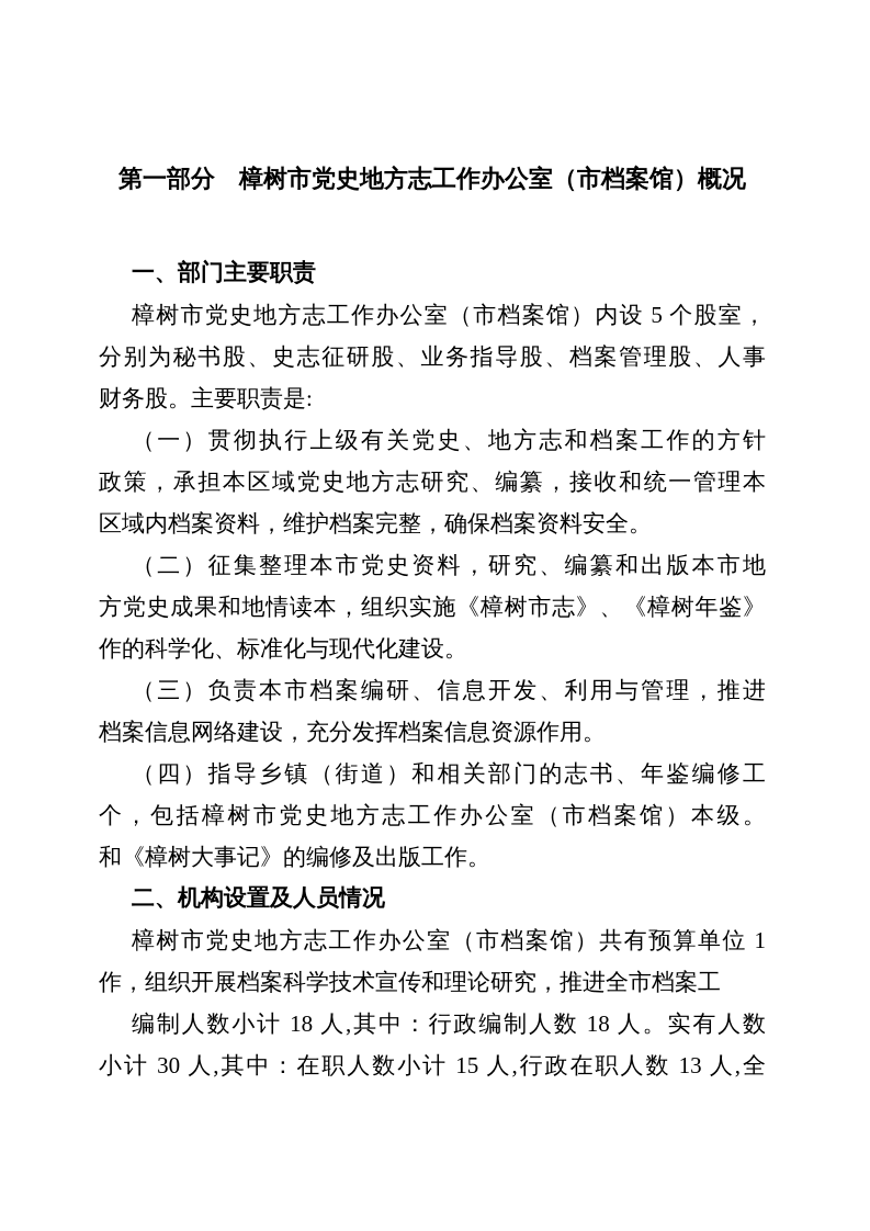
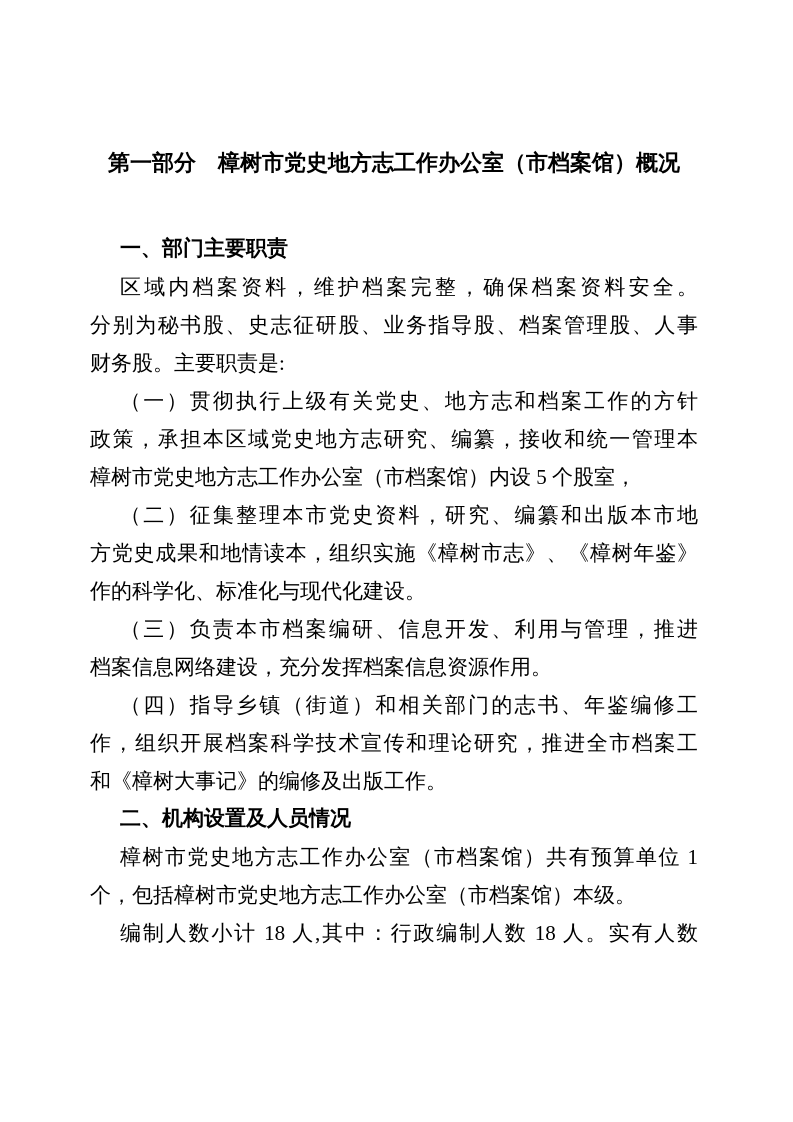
  第一部分 樟树市党史地方志工作办公室（市档案馆）概况
  一、部门主要职责
- 樟树市党史地方志工作办公室（市档案馆）内设 5 个股室，
+ 区域内档案资料，维护档案完整，确保档案资料安全。
  分别为秘书股、史志征研股、业务指导股、档案管理股、人事
  财务股。主要职责是:
  （一）贯彻执行上级有关党史、地方志和档案工作的方针
  政策，承担本区域党史地方志研究、编纂，接收和统一管理本
- 区域内档案资料，维护档案完整，确保档案资料安全。
+ 樟树市党史地方志工作办公室（市档案馆）内设 5 个股室，
  （二）征集整理本市党史资料，研究、编纂和出版本市地
  方党史成果和地情读本，组织实施《樟树市志》、《樟树年鉴》
  作的科学化、标准化与现代化建设。
  （三）负责本市档案编研、信息开发、利用与管理，推进
  档案信息网络建设，充分发挥档案信息资源作用。
  （四）指导乡镇（街道）和相关部门的志书、年鉴编修工
- 个，包括樟树市党史地方志工作办公室（市档案馆）本级。
+ 作，组织开展档案科学技术宣传和理论研究，推进全市档案工
  和《樟树大事记》的编修及出版工作。
  二、机构设置及人员情况
  樟树市党史地方志工作办公室（市档案馆）共有预算单位 1
- 作，组织开展档案科学技术宣传和理论研究，推进全市档案工
+ 个，包括樟树市党史地方志工作办公室（市档案馆）本级。
  编制人数小计 18 人,其中：行政编制人数 18 人。实有人数
- 小计 30 人,其中：在职人数小计 15 人,行政在职人数 13 人,全
